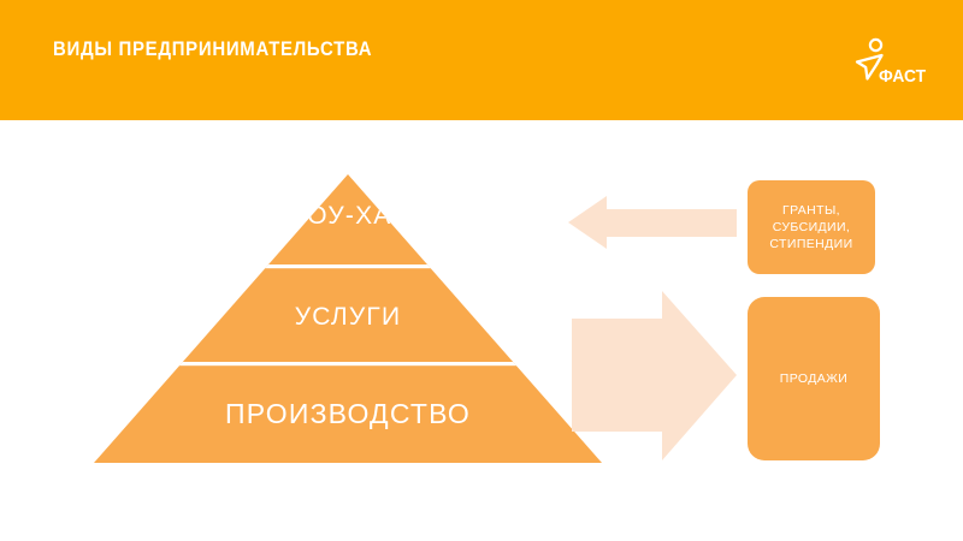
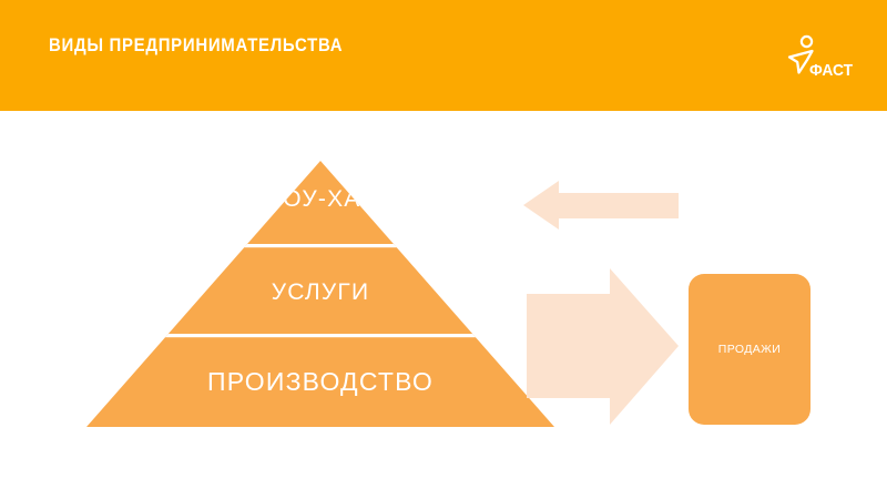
  ВИДЫ ПРЕДПРИНИМАТЕЛЬСТВА
  ФАСТ
  ОУ-ХА
  УСЛУГИ
  ПРОИЗВОДСТВО
- ГРАНТЫ,
- СУБСИДИИ,
- СТИПЕНДИИ
  ПРОДАЖИ
